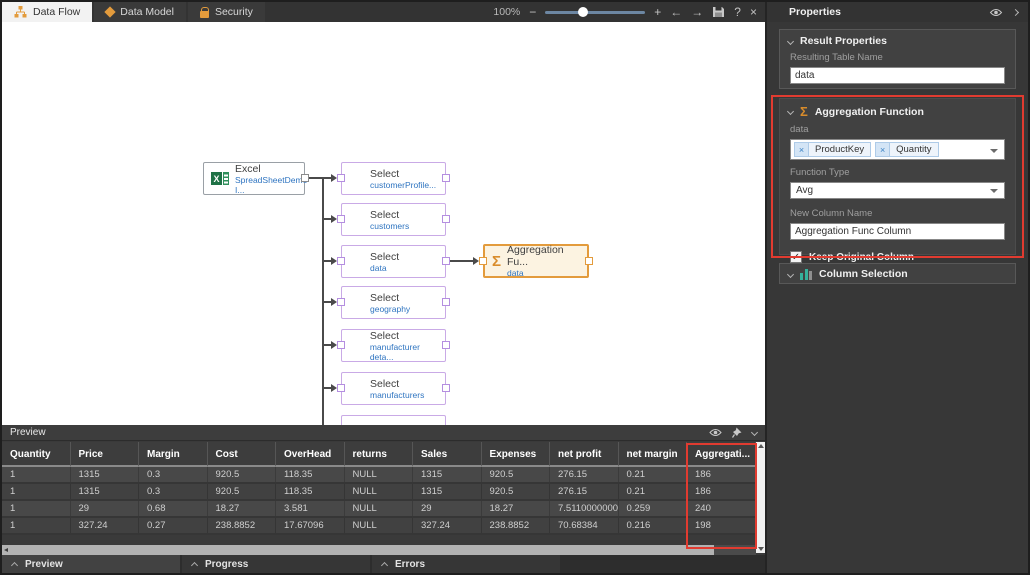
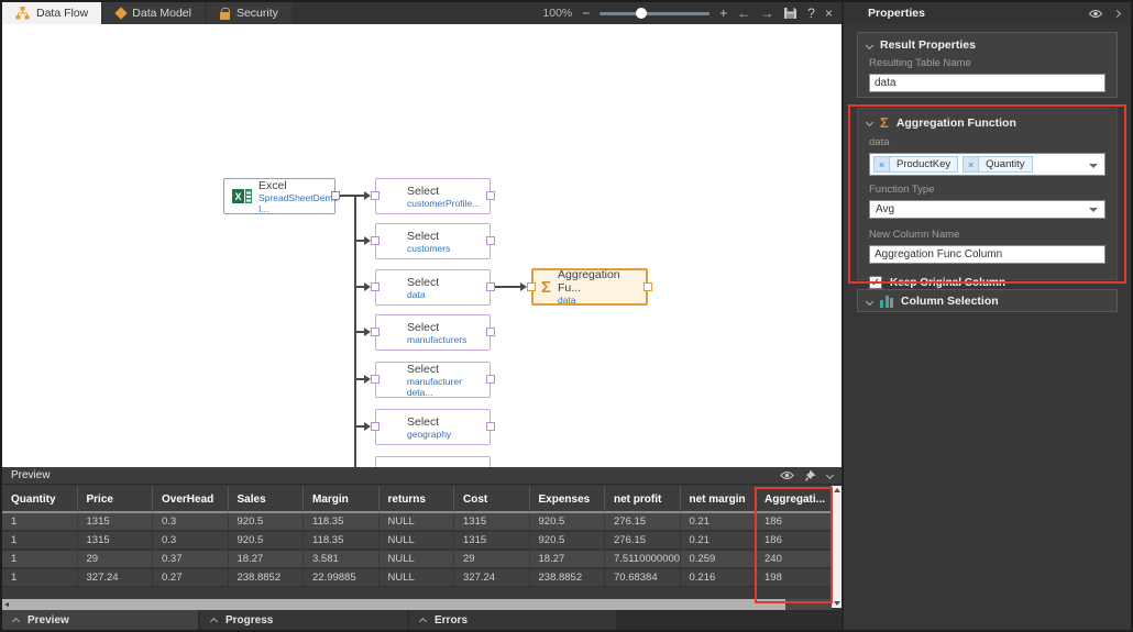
  Data Flow
  Data Model
  Security
  100%
  −
  +
  ←
  →
  ?
  ×
  X
  Excel
  SpreadSheetDem I...
  Select
  customerProfile...
  Select
  customers
  Select
  data
  Select
- geography
+ manufacturers
  Select
  manufacturer deta...
  Select
- manufacturers
+ geography
  Σ
  Aggregation Fu...
  data
  Preview
  Quantity
  Price
- Margin
+ OverHead
- Cost
+ Sales
- OverHead
+ Margin
  returns
- Sales
+ Cost
  Expenses
  net profit
  net margin
  Aggregati...
  1
  1315
  0.3
  920.5
  118.35
  NULL
  1315
  920.5
  276.15
  0.21
  186
  1
  1315
  0.3
  920.5
  118.35
  NULL
  1315
  920.5
  276.15
  0.21
  186
  1
  29
- 0.68
+ 0.37
  18.27
  3.581
  NULL
  29
  18.27
  7.5110000000
  0.259
  240
  1
  327.24
  0.27
  238.8852
- 17.67096
+ 22.99885
  NULL
  327.24
  238.8852
  70.68384
  0.216
  198
  Preview
  Progress
  Errors
  Properties
  Result Properties
  Resulting Table Name
  data
  Σ
  Aggregation Function
  data
  ×
  ProductKey
  ×
  Quantity
  Function Type
  Avg
  New Column Name
  Aggregation Func Column
  ✓
  Keep Original Column
  Column Selection
